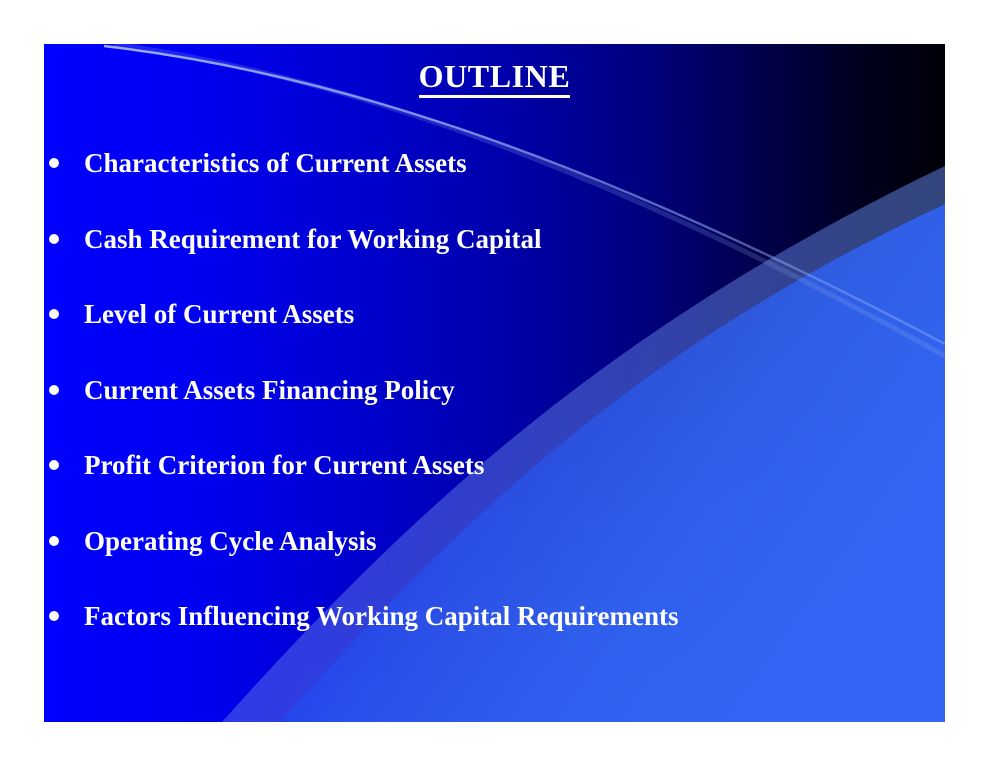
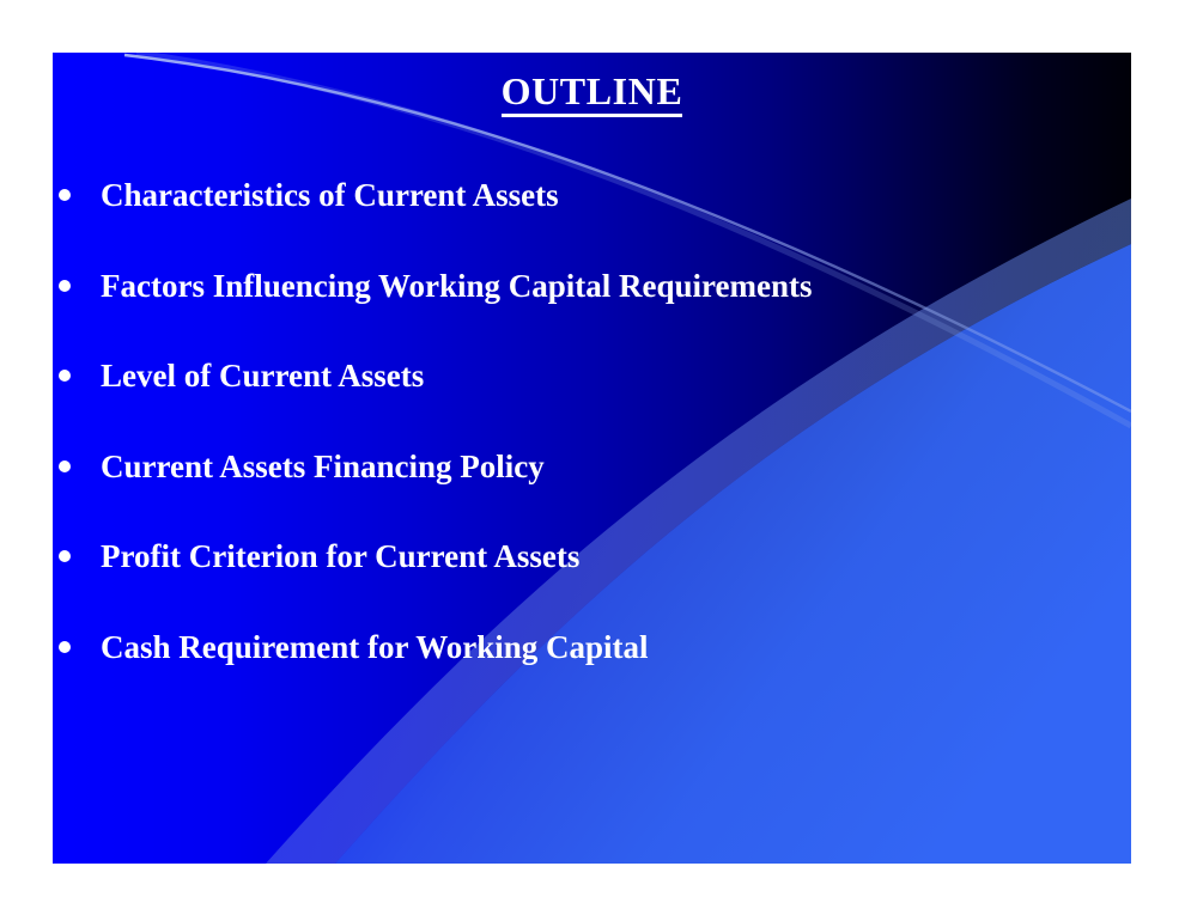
  OUTLINE
  Characteristics of Current Assets
- Cash Requirement for Working Capital
+ Factors Influencing Working Capital Requirements
  Level of Current Assets
  Current Assets Financing Policy
  Profit Criterion for Current Assets
- Operating Cycle Analysis
- Factors Influencing Working Capital Requirements
+ Cash Requirement for Working Capital
